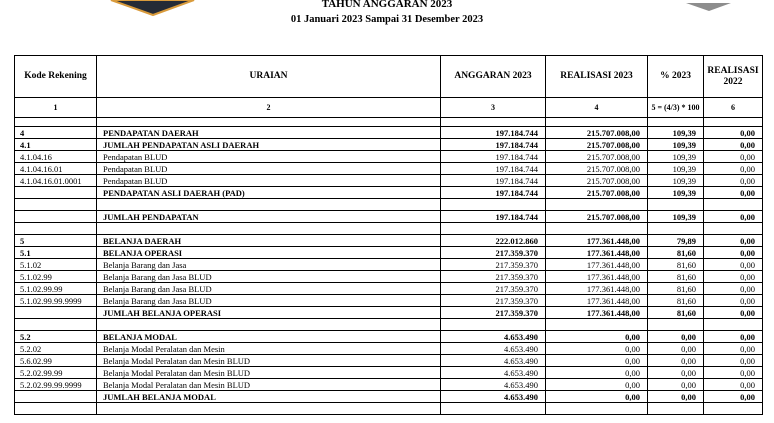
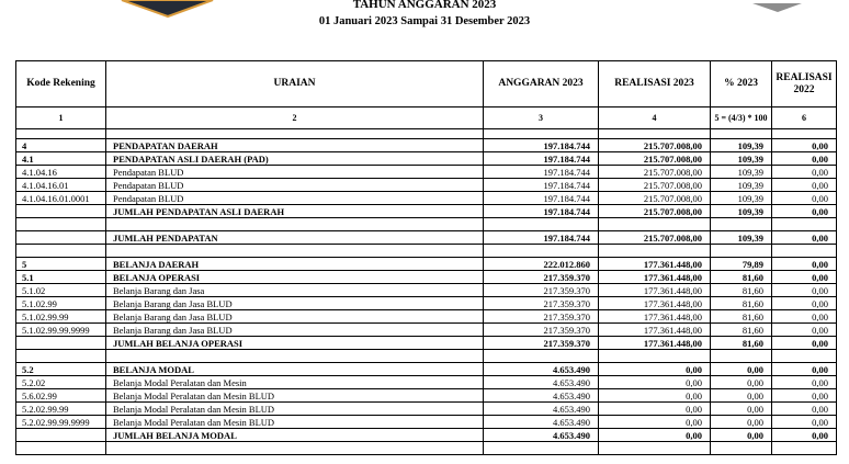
  TAHUN ANGGARAN 2023
  01 Januari 2023 Sampai 31 Desember 2023
  Kode Rekening	URAIAN	ANGGARAN 2023	REALISASI 2023	% 2023	REALISASI 2022
  1	2	3	4	5 = (4/3) * 100	6
  4	PENDAPATAN DAERAH	197.184.744	215.707.008,00	109,39	0,00
- 4.1	JUMLAH PENDAPATAN ASLI DAERAH	197.184.744	215.707.008,00	109,39	0,00
+ 4.1	PENDAPATAN ASLI DAERAH (PAD)	197.184.744	215.707.008,00	109,39	0,00
  4.1.04.16	Pendapatan BLUD	197.184.744	215.707.008,00	109,39	0,00
  4.1.04.16.01	Pendapatan BLUD	197.184.744	215.707.008,00	109,39	0,00
  4.1.04.16.01.0001	Pendapatan BLUD	197.184.744	215.707.008,00	109,39	0,00
- 	PENDAPATAN ASLI DAERAH (PAD)	197.184.744	215.707.008,00	109,39	0,00
+ 	JUMLAH PENDAPATAN ASLI DAERAH	197.184.744	215.707.008,00	109,39	0,00
  	JUMLAH PENDAPATAN	197.184.744	215.707.008,00	109,39	0,00
  5	BELANJA DAERAH	222.012.860	177.361.448,00	79,89	0,00
  5.1	BELANJA OPERASI	217.359.370	177.361.448,00	81,60	0,00
  5.1.02	Belanja Barang dan Jasa	217.359.370	177.361.448,00	81,60	0,00
  5.1.02.99	Belanja Barang dan Jasa BLUD	217.359.370	177.361.448,00	81,60	0,00
  5.1.02.99.99	Belanja Barang dan Jasa BLUD	217.359.370	177.361.448,00	81,60	0,00
  5.1.02.99.99.9999	Belanja Barang dan Jasa BLUD	217.359.370	177.361.448,00	81,60	0,00
  	JUMLAH BELANJA OPERASI	217.359.370	177.361.448,00	81,60	0,00
  5.2	BELANJA MODAL	4.653.490	0,00	0,00	0,00
  5.2.02	Belanja Modal Peralatan dan Mesin	4.653.490	0,00	0,00	0,00
  5.6.02.99	Belanja Modal Peralatan dan Mesin BLUD	4.653.490	0,00	0,00	0,00
  5.2.02.99.99	Belanja Modal Peralatan dan Mesin BLUD	4.653.490	0,00	0,00	0,00
  5.2.02.99.99.9999	Belanja Modal Peralatan dan Mesin BLUD	4.653.490	0,00	0,00	0,00
  	JUMLAH BELANJA MODAL	4.653.490	0,00	0,00	0,00
